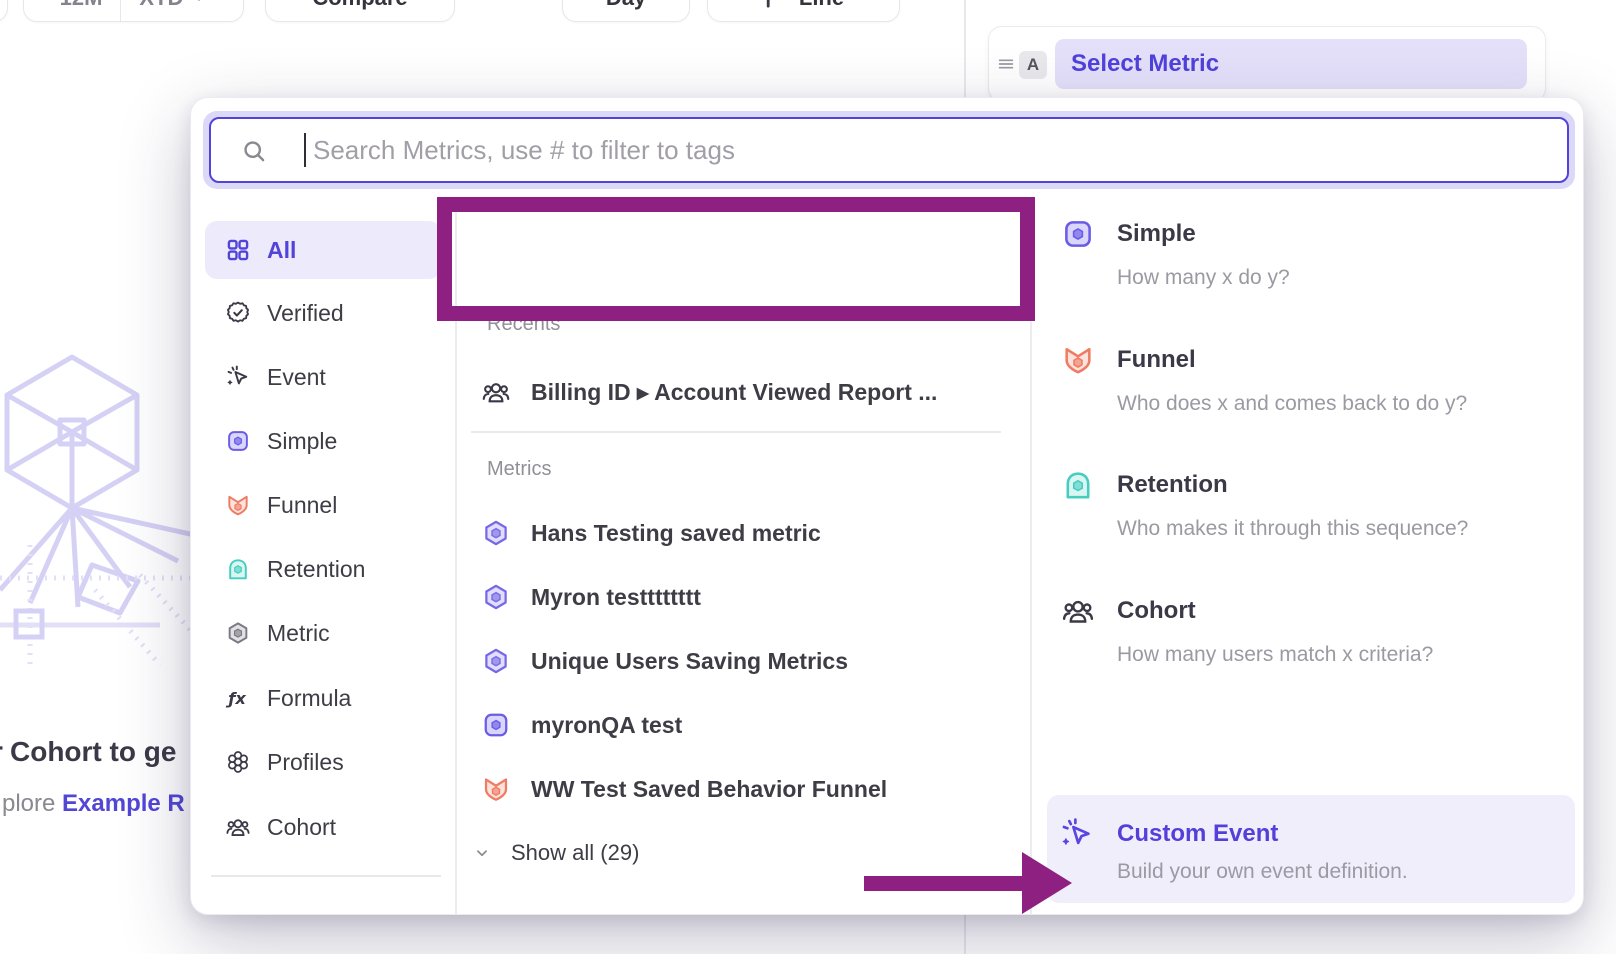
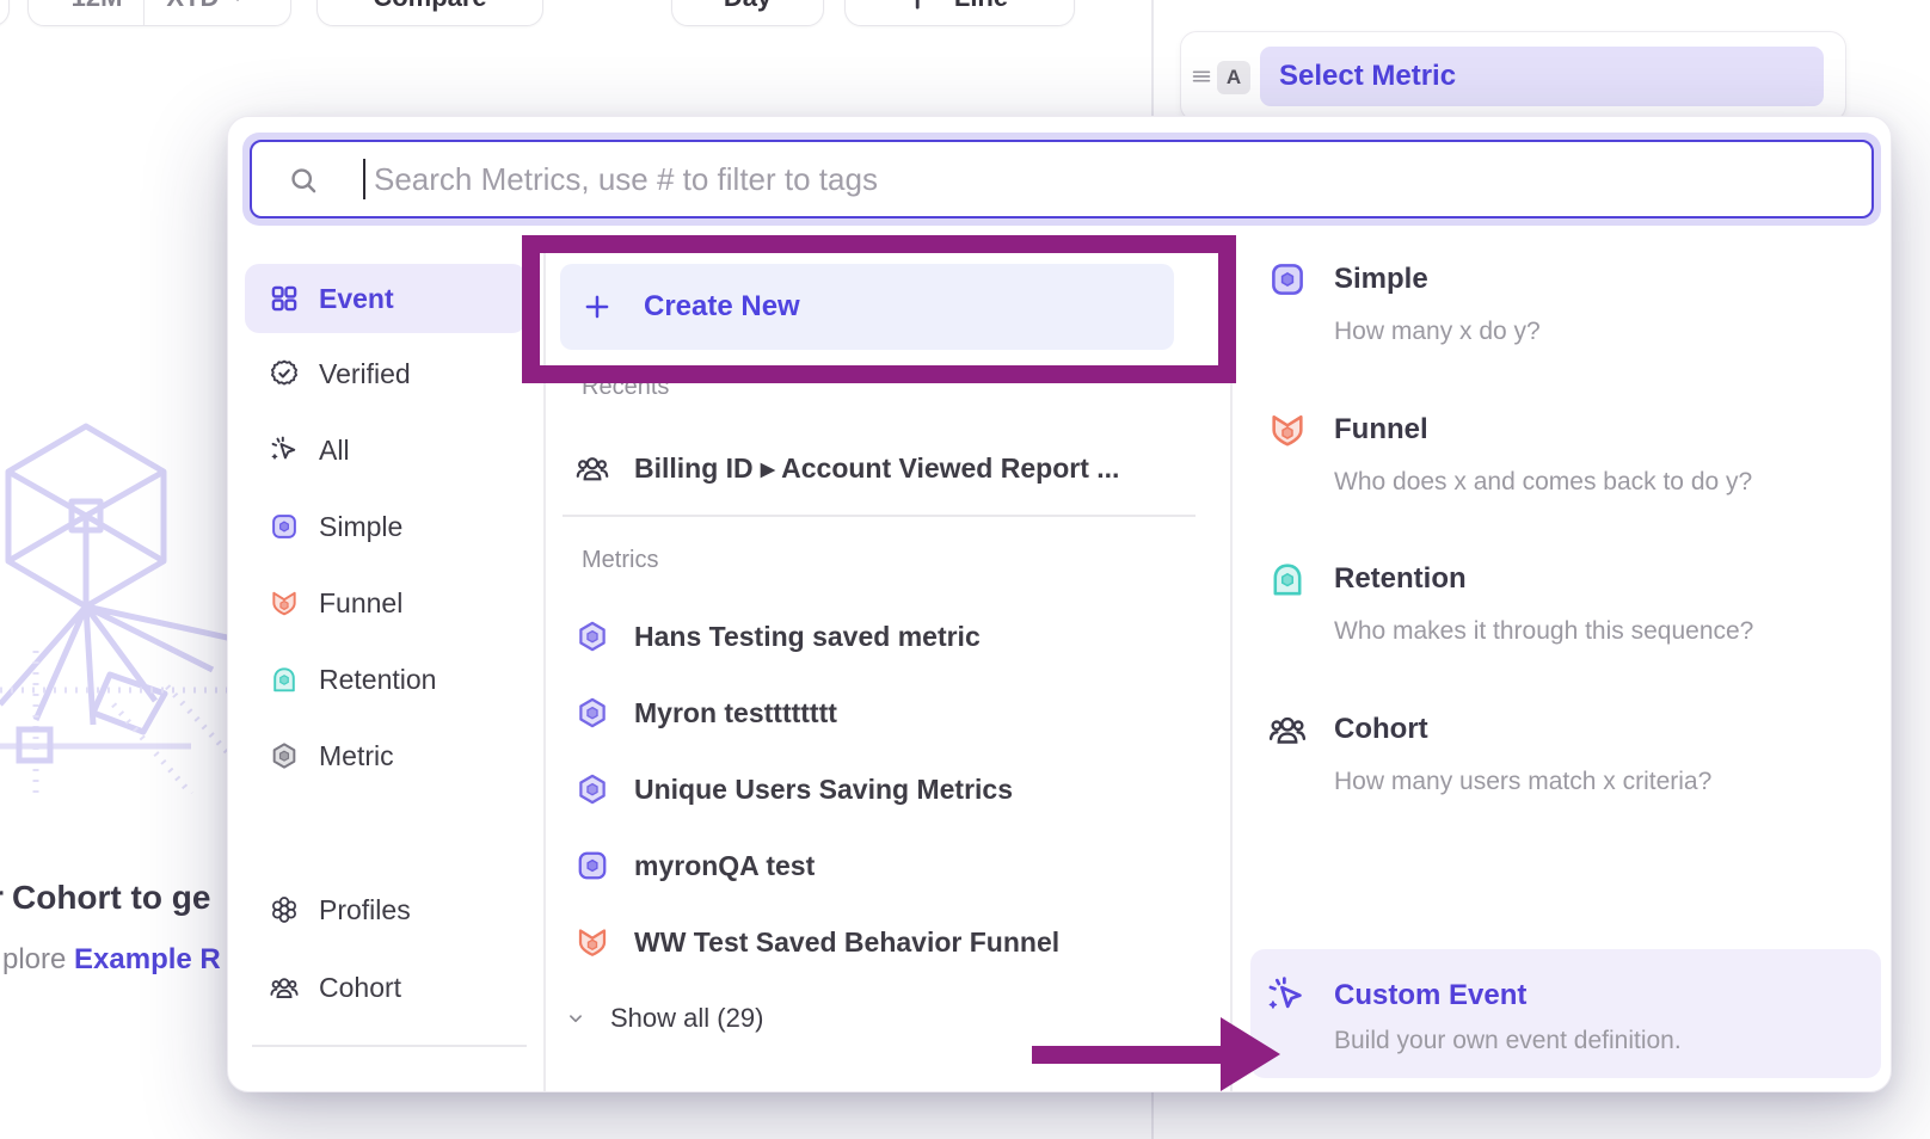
  A
  Select Metric
  Cohort to ge
  plore Example R
  Search Metrics, use # to filter to tags
- All
+ Event
  Verified
- Event
+ All
  Simple
  Funnel
  Retention
  Metric
- Formula
  Profiles
  Cohort
+ Create New
  Recents
  Billing ID ▸ Account Viewed Report ...
  Metrics
  Hans Testing saved metric
  Myron testttttttt
  Unique Users Saving Metrics
  myronQA test
  WW Test Saved Behavior Funnel
  Show all (29)
  Simple
  How many x do y?
  Funnel
  Who does x and comes back to do y?
  Retention
  Who makes it through this sequence?
  Cohort
  How many users match x criteria?
  Custom Event
  Build your own event definition.
